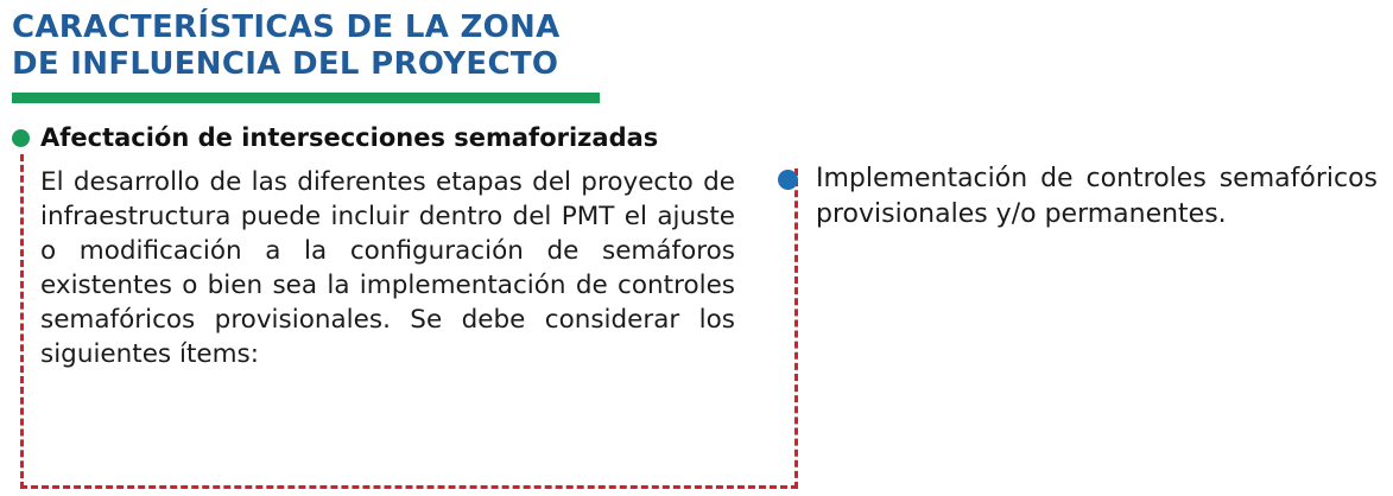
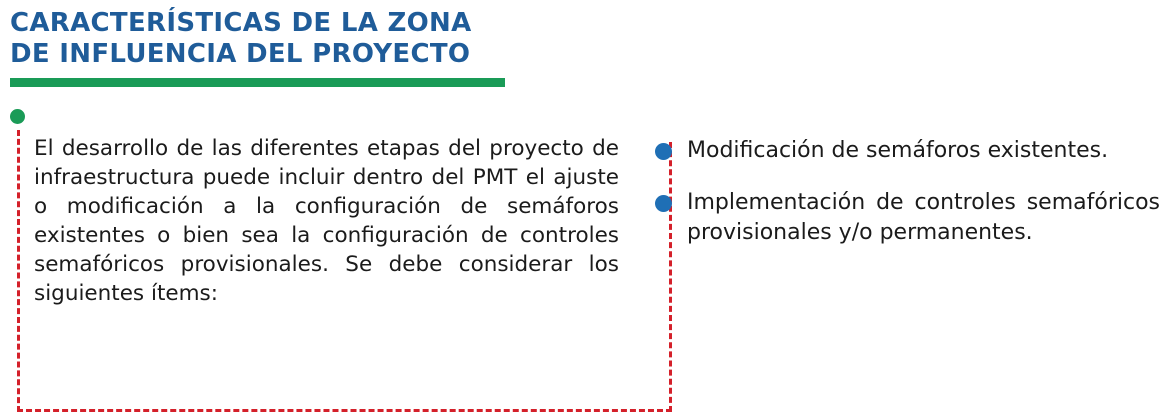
  CARACTERÍSTICAS DE LA ZONA
  DE INFLUENCIA DEL PROYECTO
- Afectación de intersecciones semaforizadas
- El desarrollo de las diferentes etapas del proyecto de infraestructura puede incluir dentro del PMT el ajuste o modificación a la configuración de semáforos existentes o bien sea la implementación de controles semafóricos provisionales. Se debe considerar los siguientes ítems:
+ El desarrollo de las diferentes etapas del proyecto de infraestructura puede incluir dentro del PMT el ajuste o modificación a la configuración de semáforos existentes o bien sea la configuración de controles semafóricos provisionales. Se debe considerar los siguientes ítems:
+ Modificación de semáforos existentes.
  Implementación de controles semafóricos provisionales y/o permanentes.
